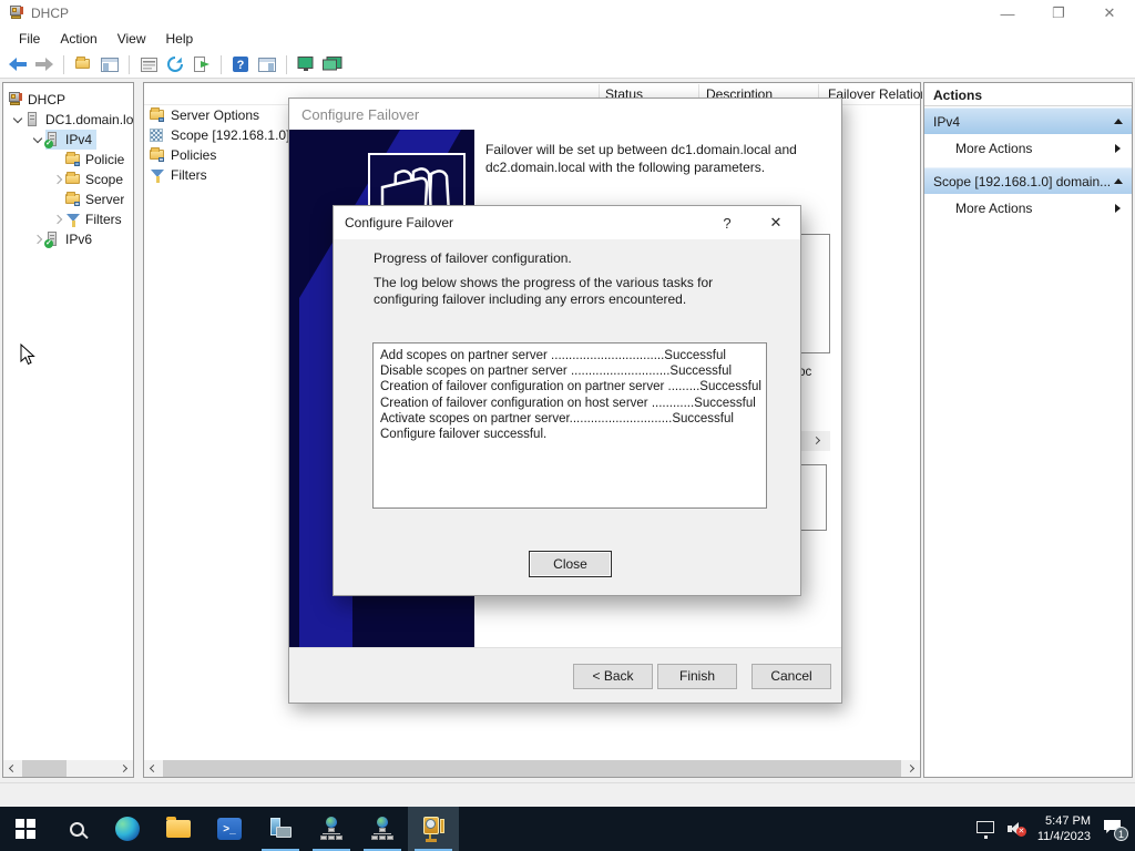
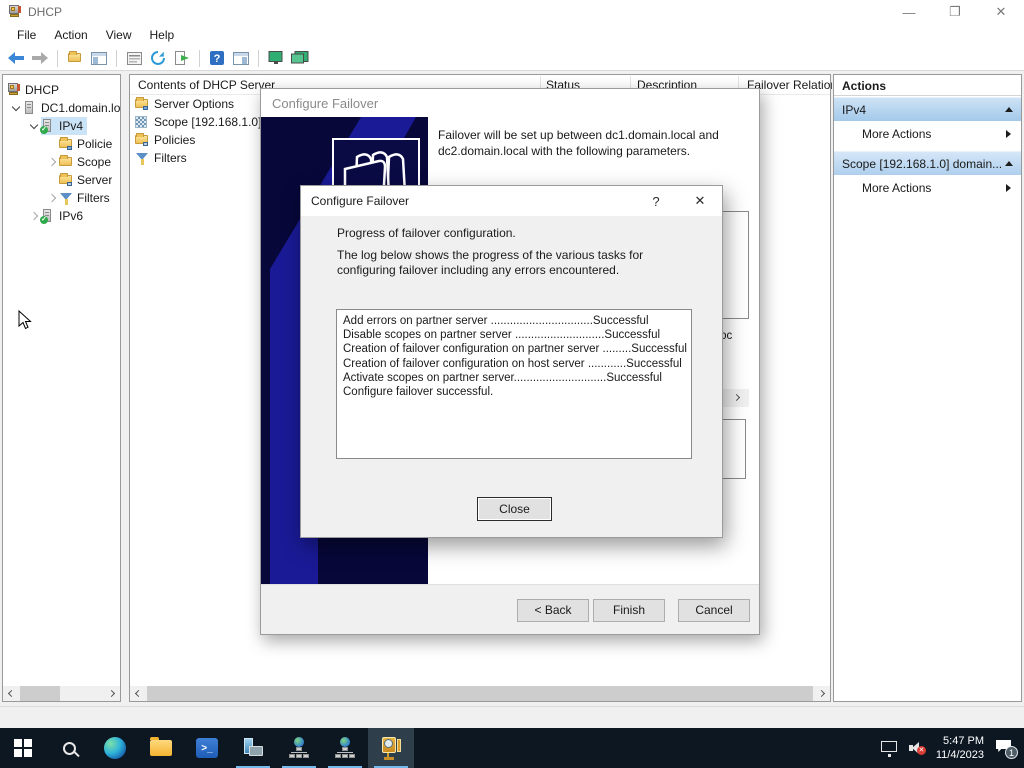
  DHCP
  —
  ❐
  ✕
  File
  Action
  View
  Help
  ?
  DHCP
  DC1.domain.lo
  IPv4
  Policie
  Scope
  Server
  Filters
  IPv6
+ Contents of DHCP Server
  Status
  Description
  Failover Relatio
  Server Options
  Scope [192.168.1.0
  Policies
  Filters
  Actions
  IPv4
  More Actions
  Scope [192.168.1.0] domain...
  More Actions
  Configure Failover
  Failover will be set up between dc1.domain.local and dc2.domain.local with the following parameters.
  < Back
  Finish
  Cancel
  Configure Failover
  ?
  ✕
  Progress of failover configuration.
  The log below shows the progress of the various tasks for configuring failover including any errors encountered.
- Add scopes on partner server ................................Successful
+ Add errors on partner server ................................Successful
  Disable scopes on partner server ............................Successful
  Creation of failover configuration on partner server .........Successful
  Creation of failover configuration on host server ............Successful
  Activate scopes on partner server.............................Successful
  Configure failover successful.
  Close
  >_
  5:47 PM
  11/4/2023
  1
